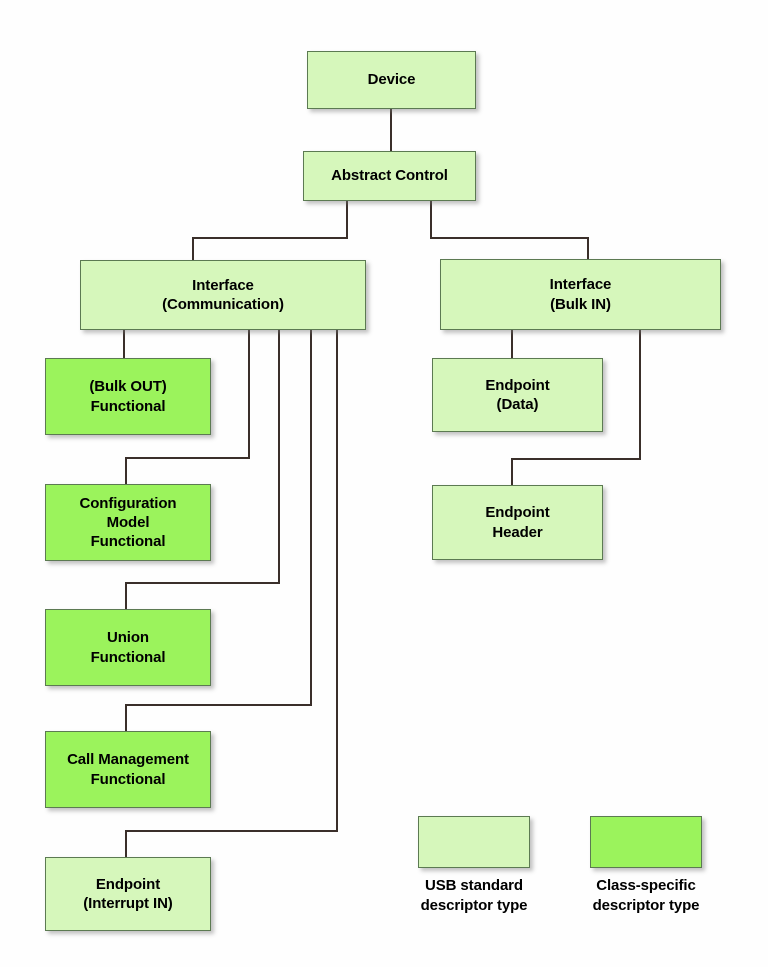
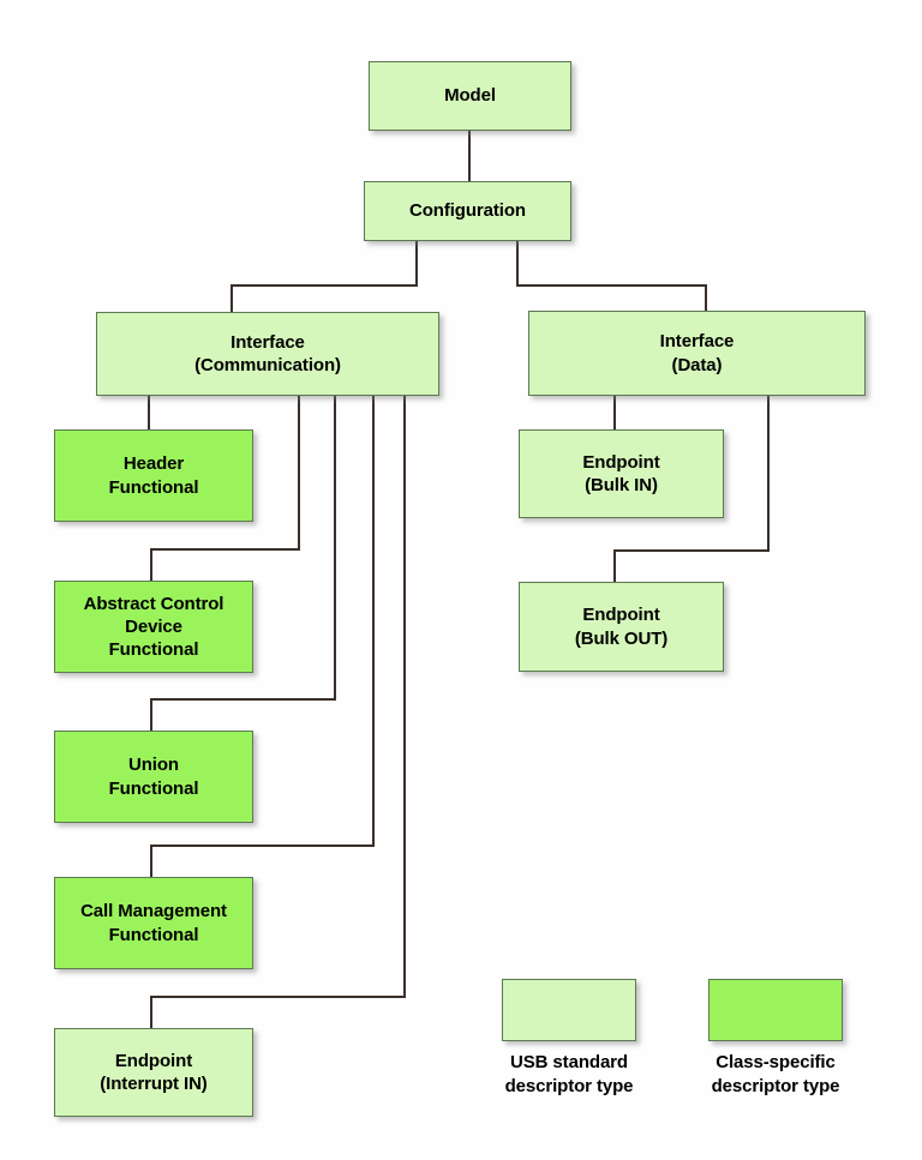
- Device
+ Model
- Abstract Control
+ Configuration
  Interface
  (Communication)
  Interface
- (Bulk IN)
+ (Data)
- (Bulk OUT)
+ Header
  Functional
- Configuration
+ Abstract Control
- Model
+ Device
  Functional
  Union
  Functional
  Call Management
  Functional
  Endpoint
  (Interrupt IN)
  Endpoint
- (Data)
+ (Bulk IN)
  Endpoint
- Header
+ (Bulk OUT)
  USB standard
  descriptor type
  Class-specific
  descriptor type
